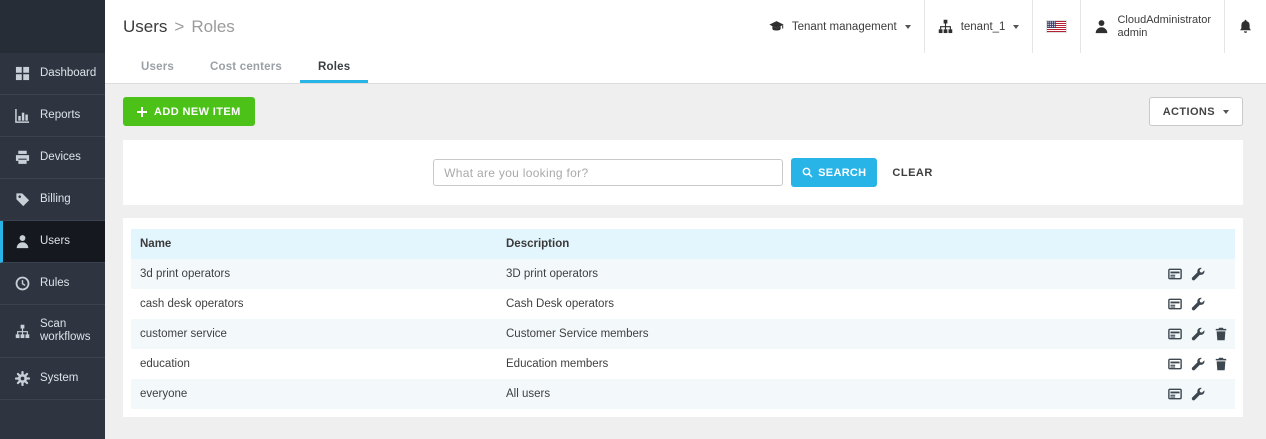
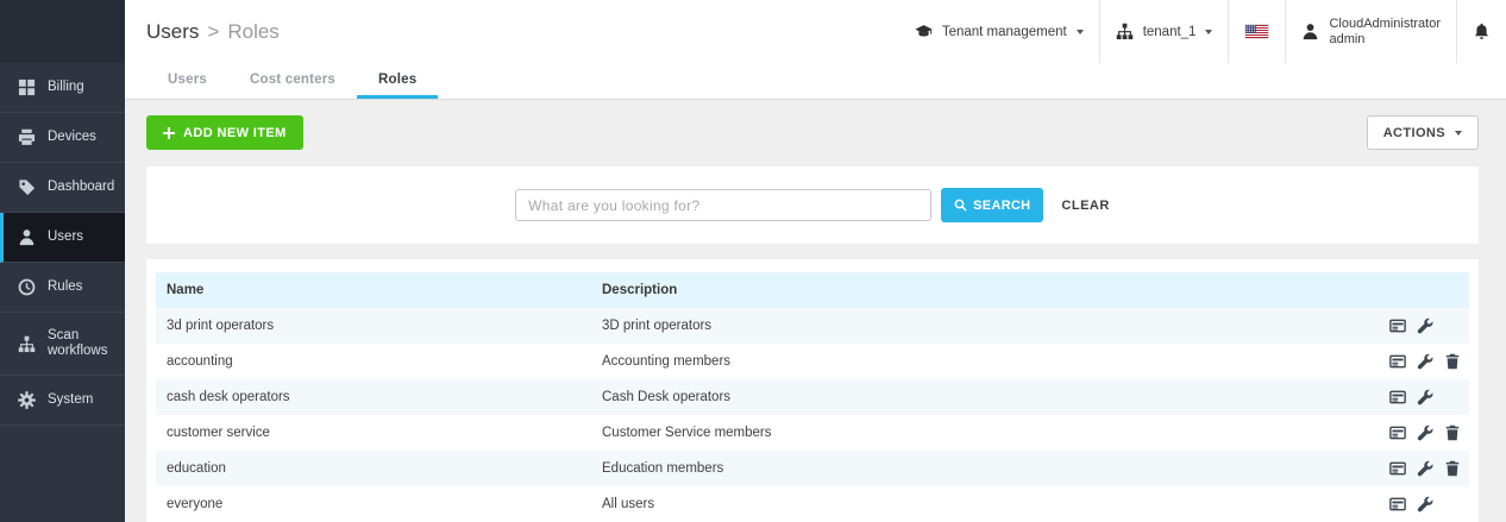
- Dashboard
+ Billing
- Reports
  Devices
- Billing
+ Dashboard
  Users
  Rules
  Scan workflows
  System
  Users
  >
  Roles
  Tenant management
  tenant_1
  CloudAdministrator
  admin
  Users
  Cost centers
  Roles
  ADD NEW ITEM
  ACTIONS
  What are you looking for?
  SEARCH
  CLEAR
  Name
  Description
  3d print operators
  3D print operators
+ accounting
+ Accounting members
  cash desk operators
  Cash Desk operators
  customer service
  Customer Service members
  education
  Education members
  everyone
  All users
